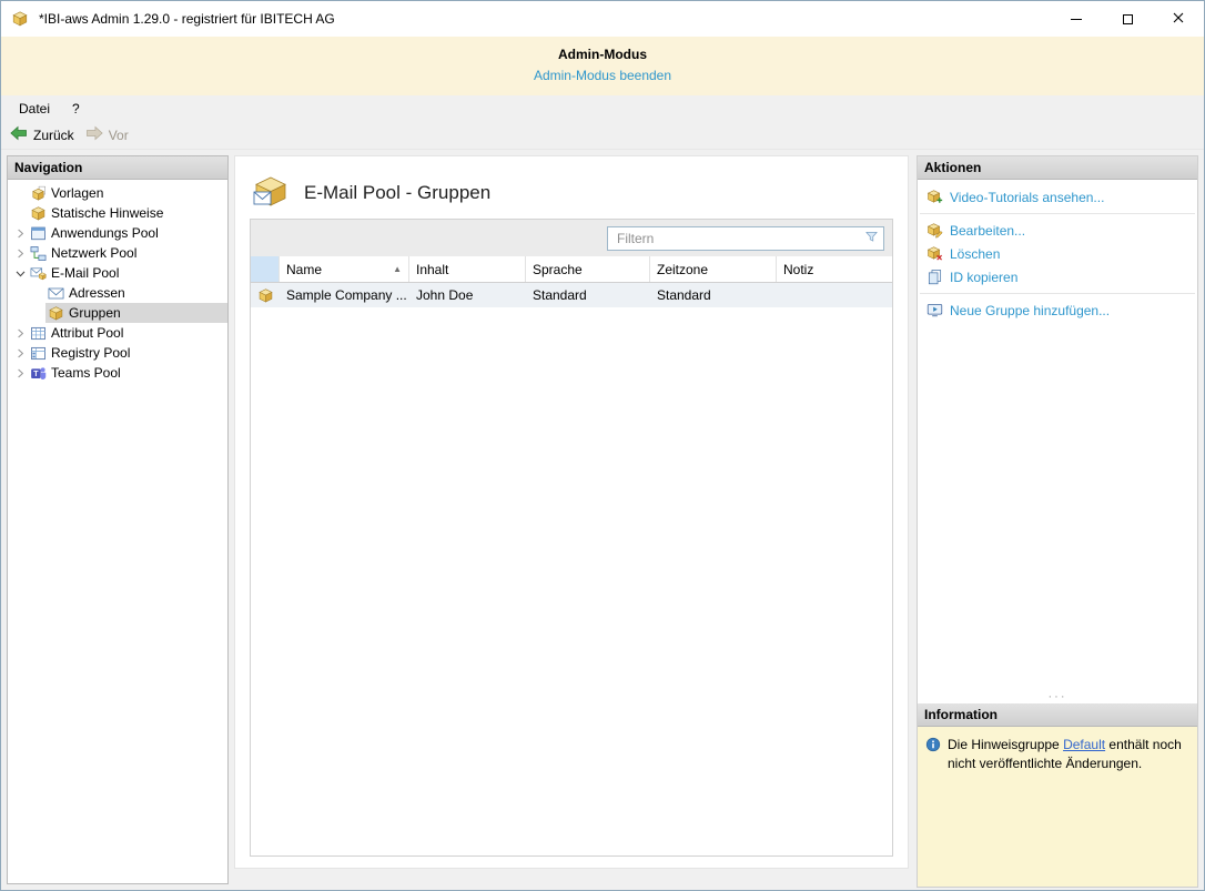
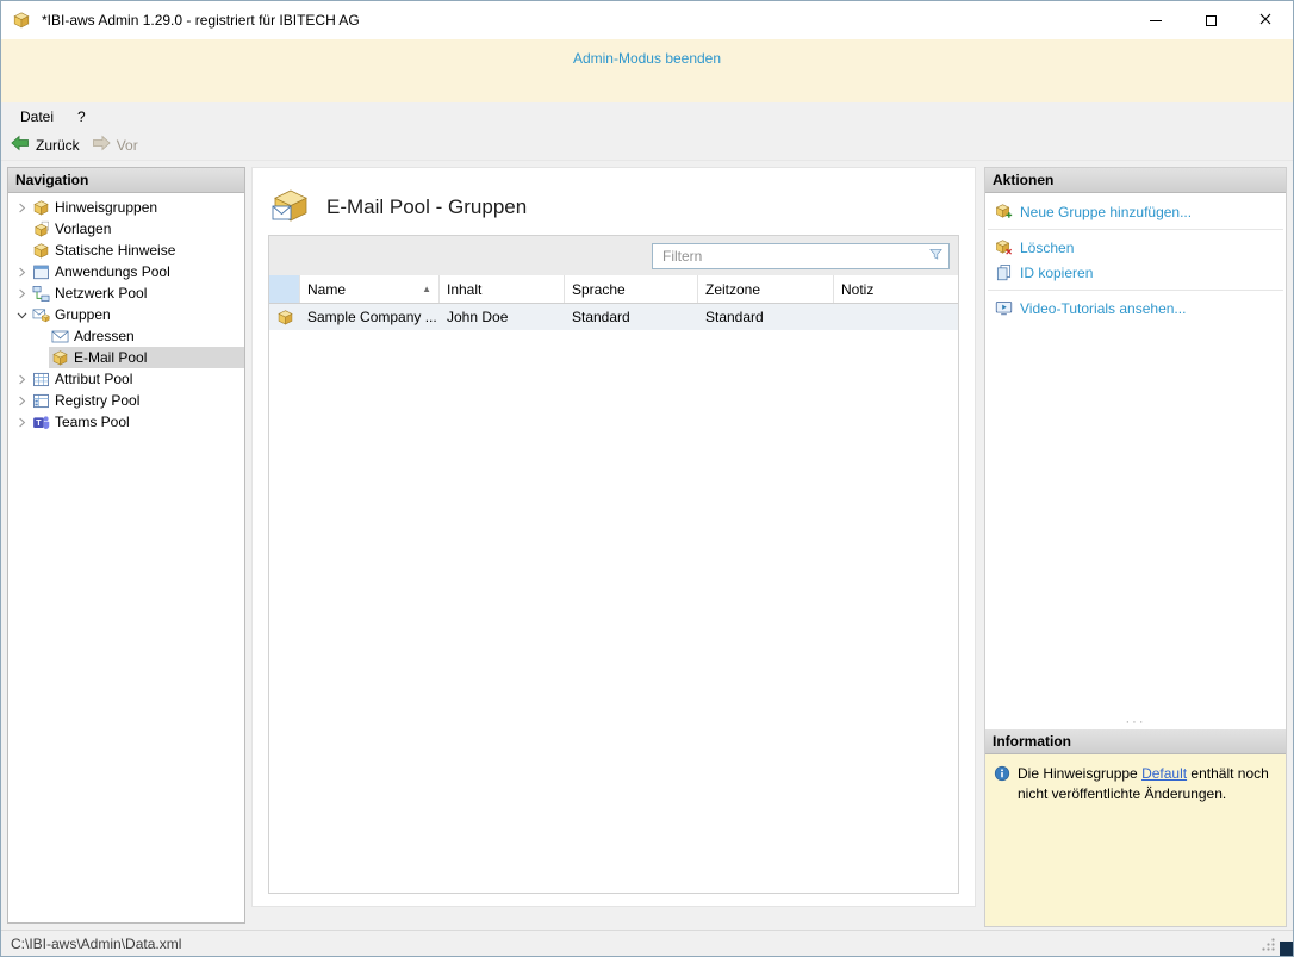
  *IBI-aws Admin 1.29.0 - registriert für IBITECH AG
- Admin-Modus
  Admin-Modus beenden
  Datei
  ?
  Zurück
  Vor
  Navigation
+ Hinweisgruppen
  Vorlagen
  Statische Hinweise
  Anwendungs Pool
  Netzwerk Pool
- E-Mail Pool
+ Gruppen
  Adressen
- Gruppen
+ E-Mail Pool
  Attribut Pool
  Registry Pool
  Teams Pool
  E-Mail Pool - Gruppen
  Filtern
  Name
  ▲
  Inhalt
  Sprache
  Zeitzone
  Notiz
  Sample Company ...
  John Doe
  Standard
  Standard
  Aktionen
- Video-Tutorials ansehen...
+ Neue Gruppe hinzufügen...
- Bearbeiten...
  Löschen
  ID kopieren
- Neue Gruppe hinzufügen...
+ Video-Tutorials ansehen...
  ···
  Information
  Die Hinweisgruppe Default enthält noch nicht veröffentlichte Änderungen.
+ C:\IBI-aws\Admin\Data.xml
